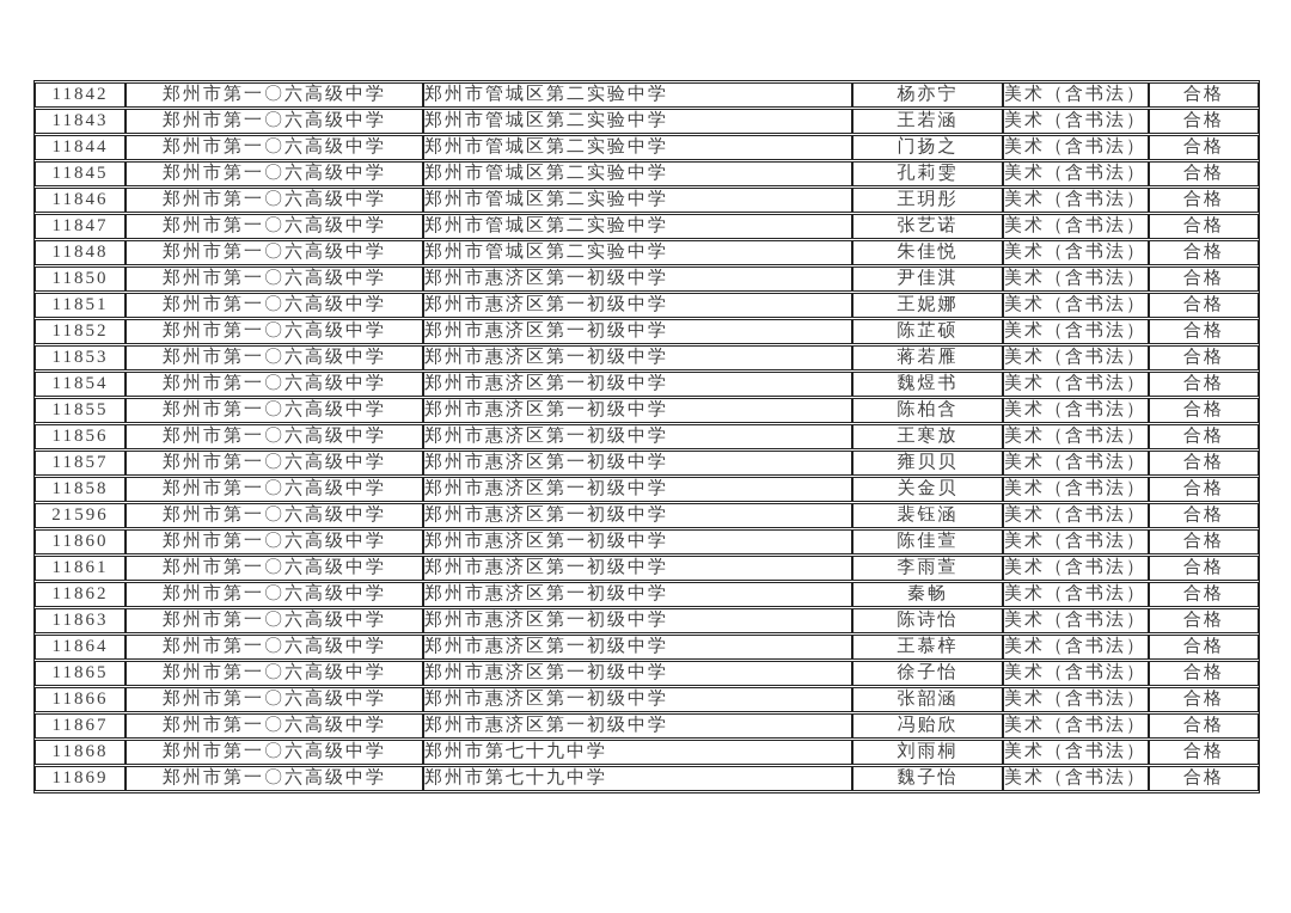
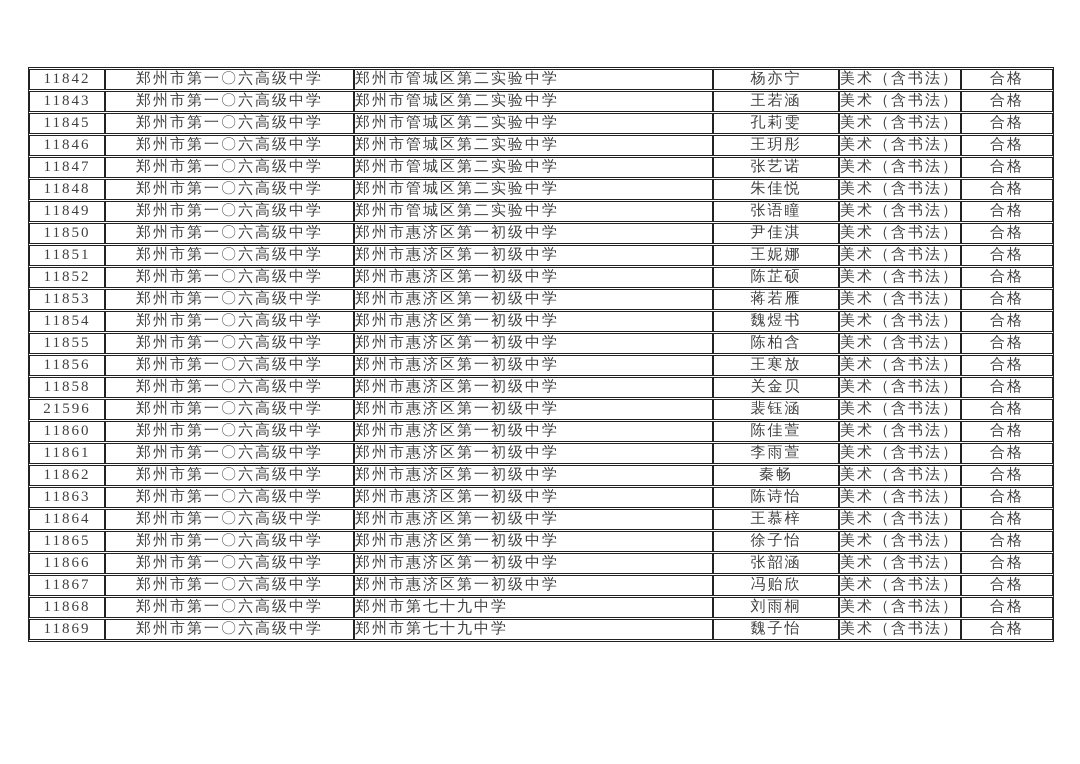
  11842	郑州市第一〇六高级中学	郑州市管城区第二实验中学	杨亦宁	美术（含书法）	合格
  11843	郑州市第一〇六高级中学	郑州市管城区第二实验中学	王若涵	美术（含书法）	合格
- 11844	郑州市第一〇六高级中学	郑州市管城区第二实验中学	门扬之	美术（含书法）	合格
  11845	郑州市第一〇六高级中学	郑州市管城区第二实验中学	孔莉雯	美术（含书法）	合格
  11846	郑州市第一〇六高级中学	郑州市管城区第二实验中学	王玥彤	美术（含书法）	合格
  11847	郑州市第一〇六高级中学	郑州市管城区第二实验中学	张艺诺	美术（含书法）	合格
  11848	郑州市第一〇六高级中学	郑州市管城区第二实验中学	朱佳悦	美术（含书法）	合格
+ 11849	郑州市第一〇六高级中学	郑州市管城区第二实验中学	张语瞳	美术（含书法）	合格
  11850	郑州市第一〇六高级中学	郑州市惠济区第一初级中学	尹佳淇	美术（含书法）	合格
  11851	郑州市第一〇六高级中学	郑州市惠济区第一初级中学	王妮娜	美术（含书法）	合格
  11852	郑州市第一〇六高级中学	郑州市惠济区第一初级中学	陈芷硕	美术（含书法）	合格
  11853	郑州市第一〇六高级中学	郑州市惠济区第一初级中学	蒋若雁	美术（含书法）	合格
  11854	郑州市第一〇六高级中学	郑州市惠济区第一初级中学	魏煜书	美术（含书法）	合格
  11855	郑州市第一〇六高级中学	郑州市惠济区第一初级中学	陈柏含	美术（含书法）	合格
  11856	郑州市第一〇六高级中学	郑州市惠济区第一初级中学	王寒放	美术（含书法）	合格
- 11857	郑州市第一〇六高级中学	郑州市惠济区第一初级中学	雍贝贝	美术（含书法）	合格
  11858	郑州市第一〇六高级中学	郑州市惠济区第一初级中学	关金贝	美术（含书法）	合格
  21596	郑州市第一〇六高级中学	郑州市惠济区第一初级中学	裴钰涵	美术（含书法）	合格
  11860	郑州市第一〇六高级中学	郑州市惠济区第一初级中学	陈佳萱	美术（含书法）	合格
  11861	郑州市第一〇六高级中学	郑州市惠济区第一初级中学	李雨萱	美术（含书法）	合格
  11862	郑州市第一〇六高级中学	郑州市惠济区第一初级中学	秦畅	美术（含书法）	合格
  11863	郑州市第一〇六高级中学	郑州市惠济区第一初级中学	陈诗怡	美术（含书法）	合格
  11864	郑州市第一〇六高级中学	郑州市惠济区第一初级中学	王慕梓	美术（含书法）	合格
  11865	郑州市第一〇六高级中学	郑州市惠济区第一初级中学	徐子怡	美术（含书法）	合格
  11866	郑州市第一〇六高级中学	郑州市惠济区第一初级中学	张韶涵	美术（含书法）	合格
  11867	郑州市第一〇六高级中学	郑州市惠济区第一初级中学	冯贻欣	美术（含书法）	合格
  11868	郑州市第一〇六高级中学	郑州市第七十九中学	刘雨桐	美术（含书法）	合格
  11869	郑州市第一〇六高级中学	郑州市第七十九中学	魏子怡	美术（含书法）	合格
